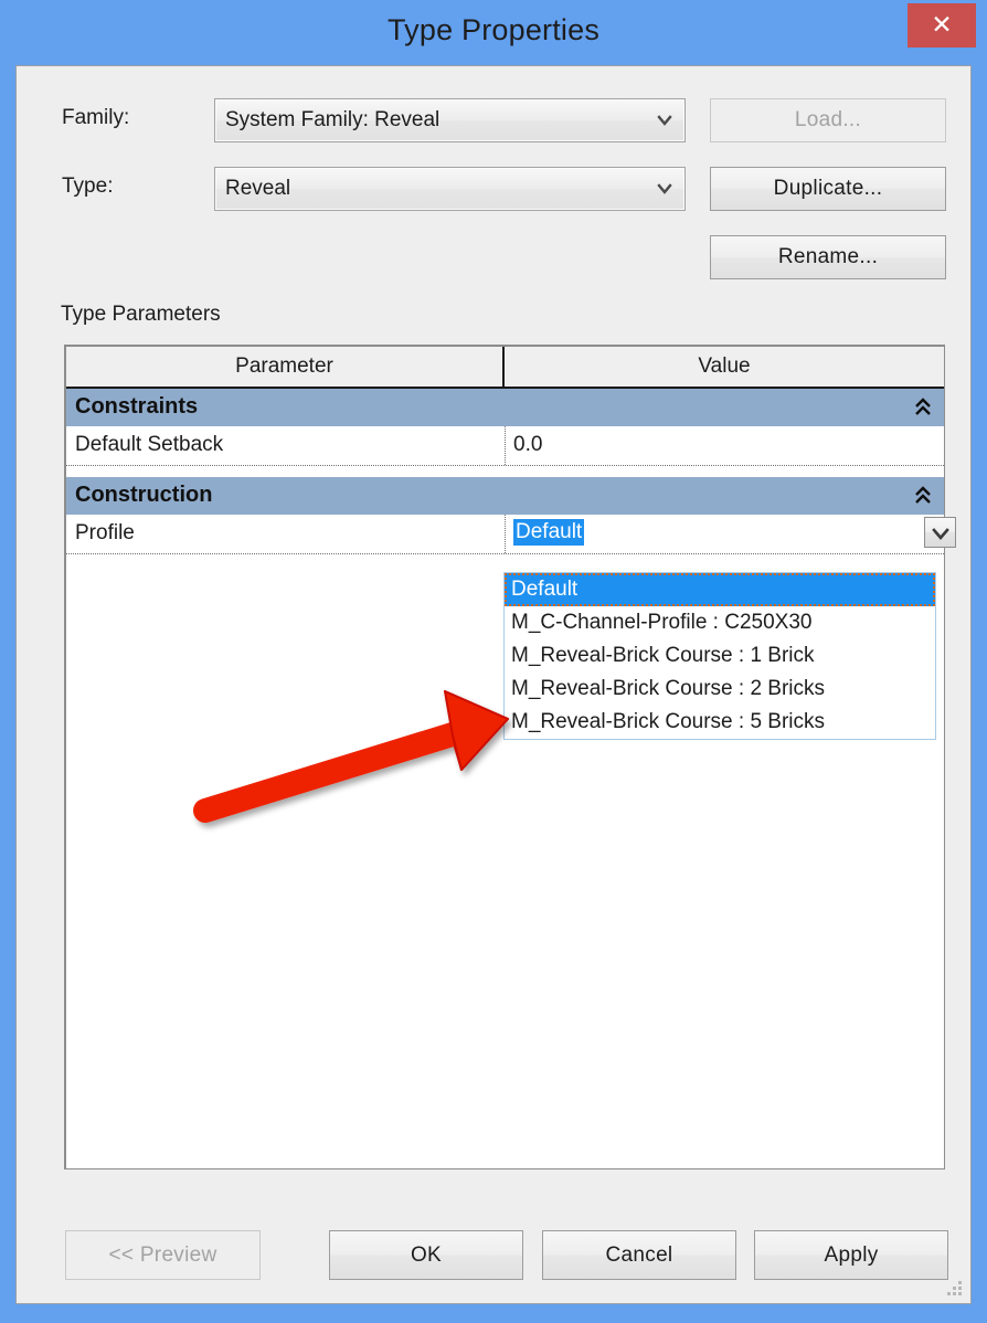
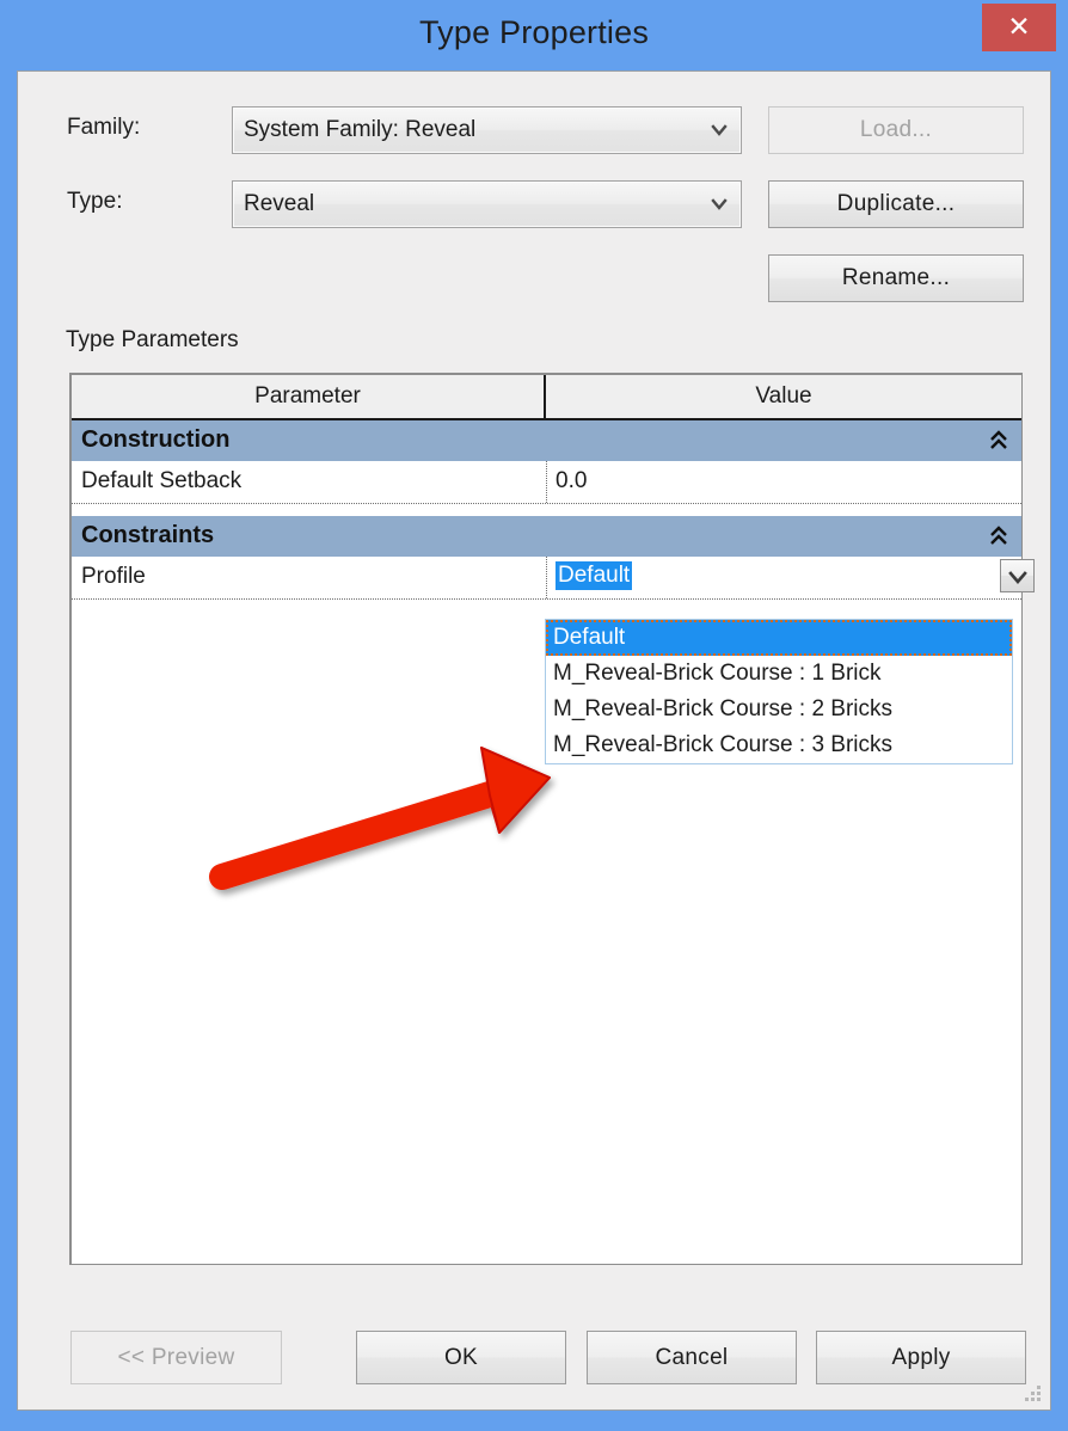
  Type Properties
  ✕
  Family:
  System Family: Reveal
  Load...
  Type:
  Reveal
  Duplicate...
  Rename...
  Type Parameters
  Parameter
  Value
- Constraints
+ Construction
  Default Setback
  0.0
- Construction
+ Constraints
  Profile
  Default
  << Preview
  OK
  Cancel
  Apply
  Default
- M_C-Channel-Profile : C250X30
  M_Reveal-Brick Course : 1 Brick
  M_Reveal-Brick Course : 2 Bricks
- M_Reveal-Brick Course : 5 Bricks
+ M_Reveal-Brick Course : 3 Bricks
